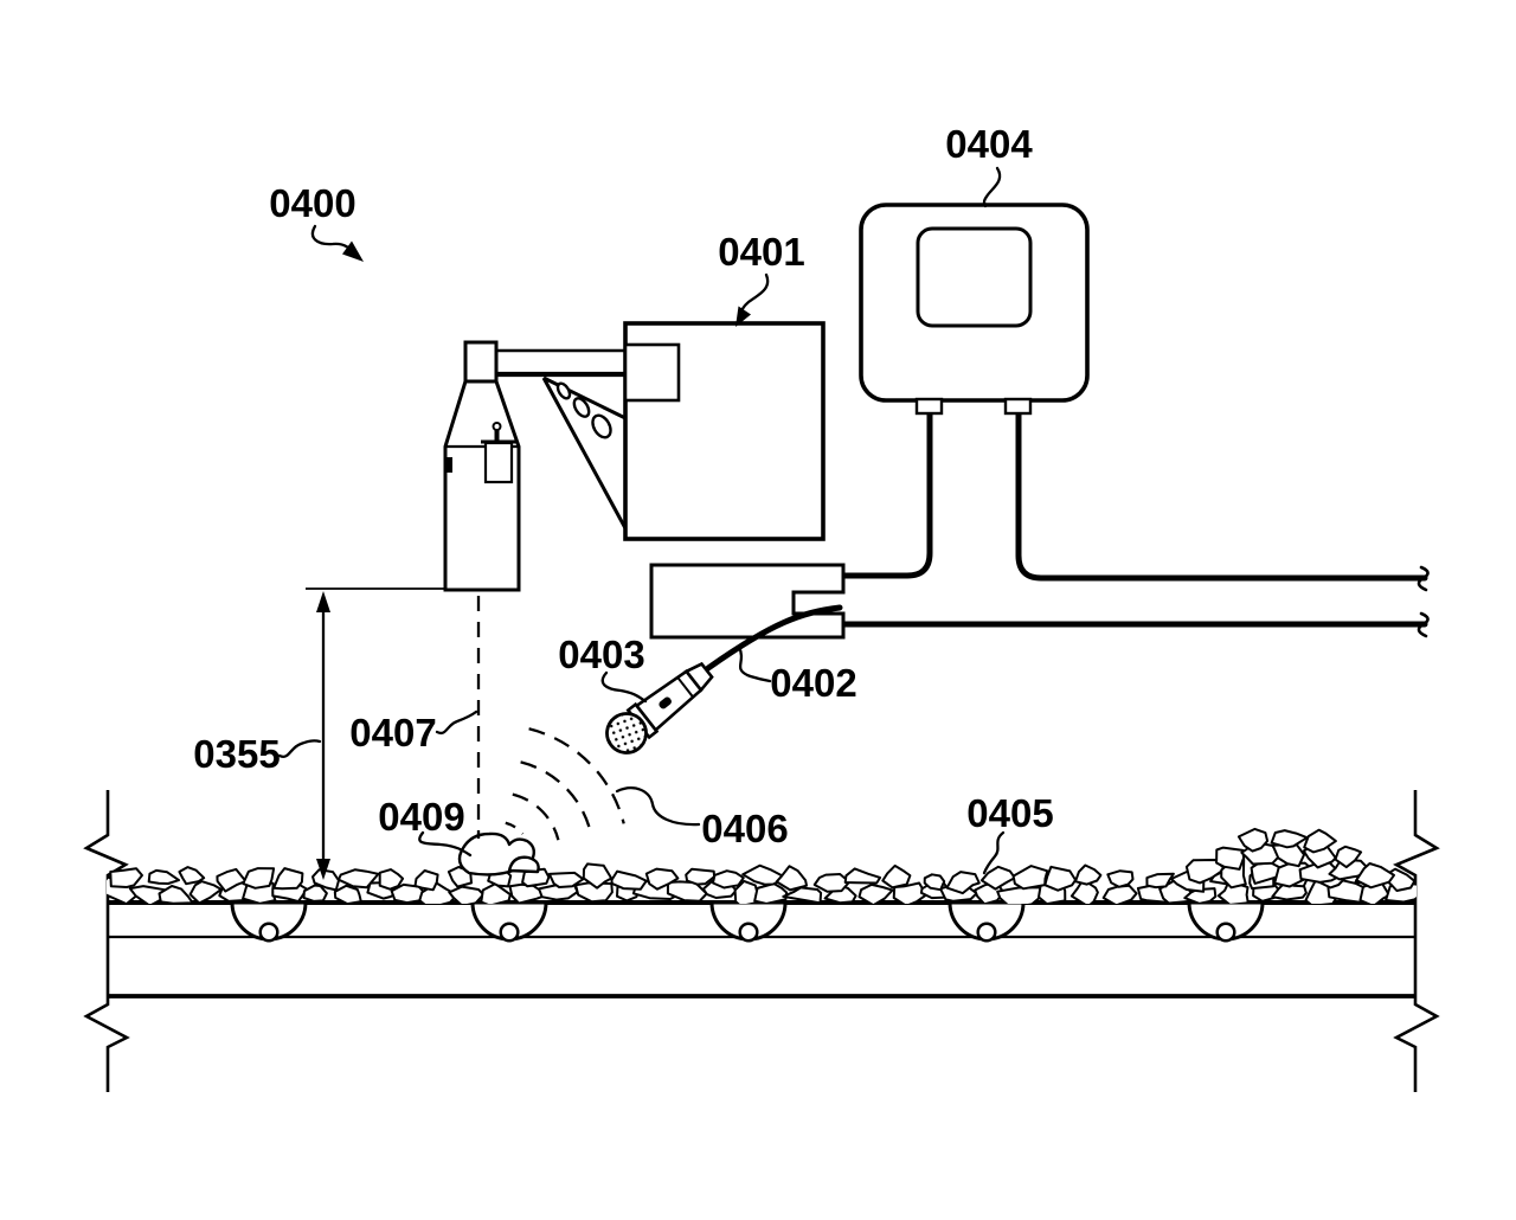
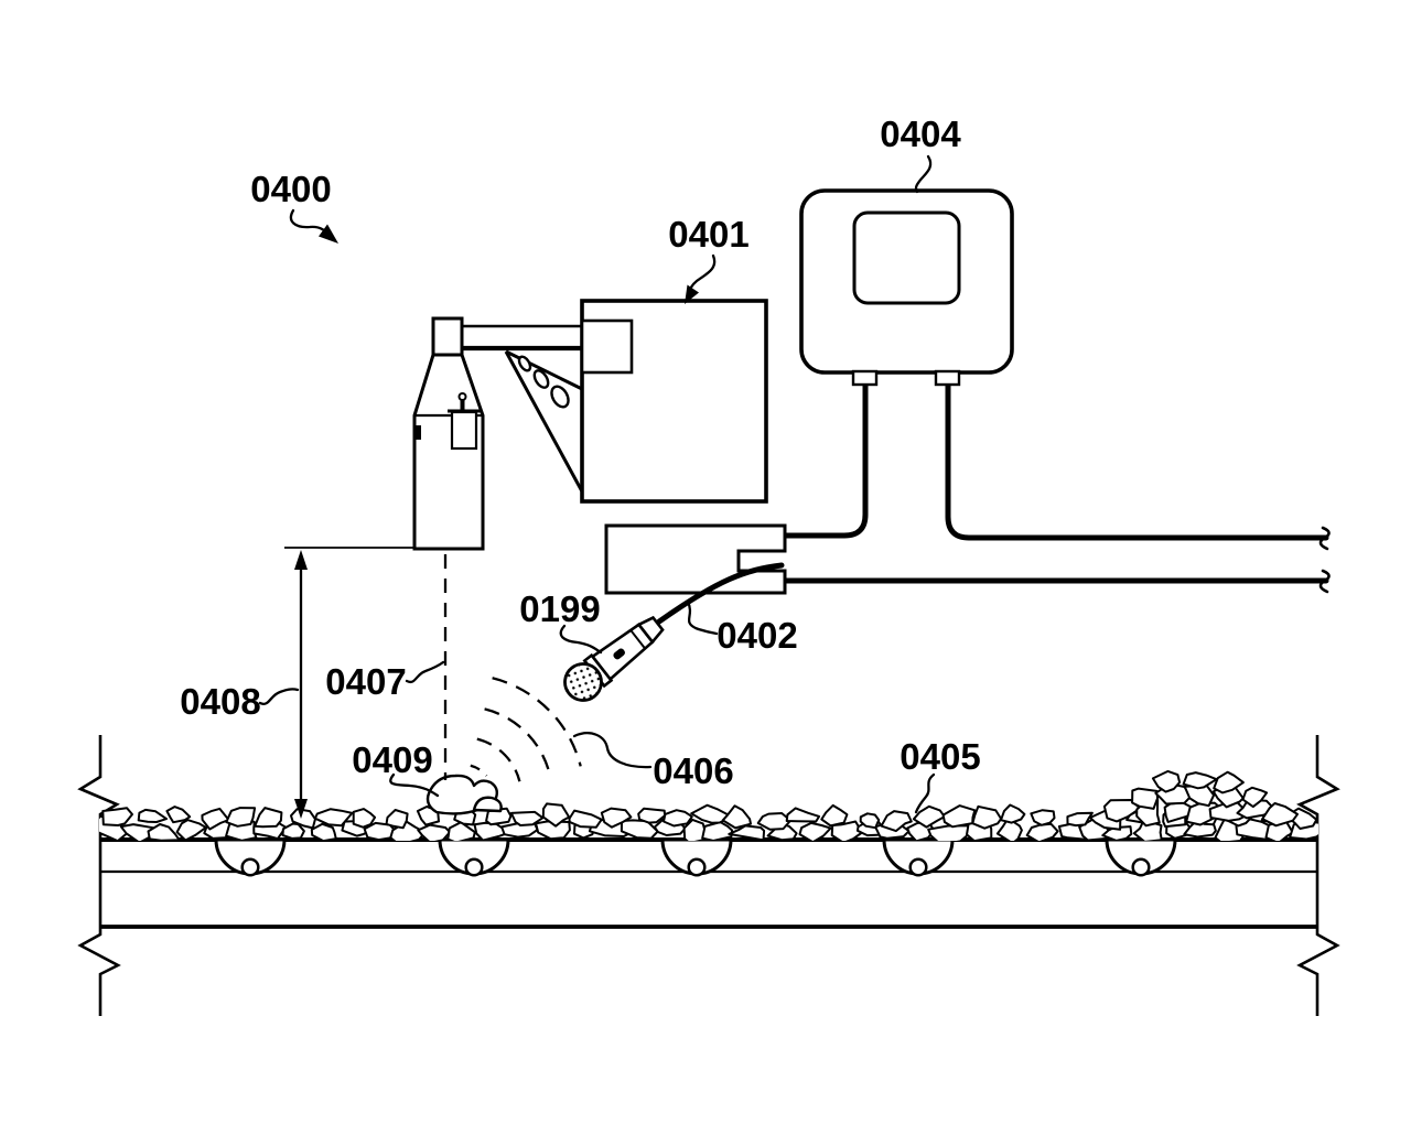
  0400
  0401
  0402
- 0403
+ 0199
  0404
  0405
  0406
  0407
- 0355
+ 0408
  0409
